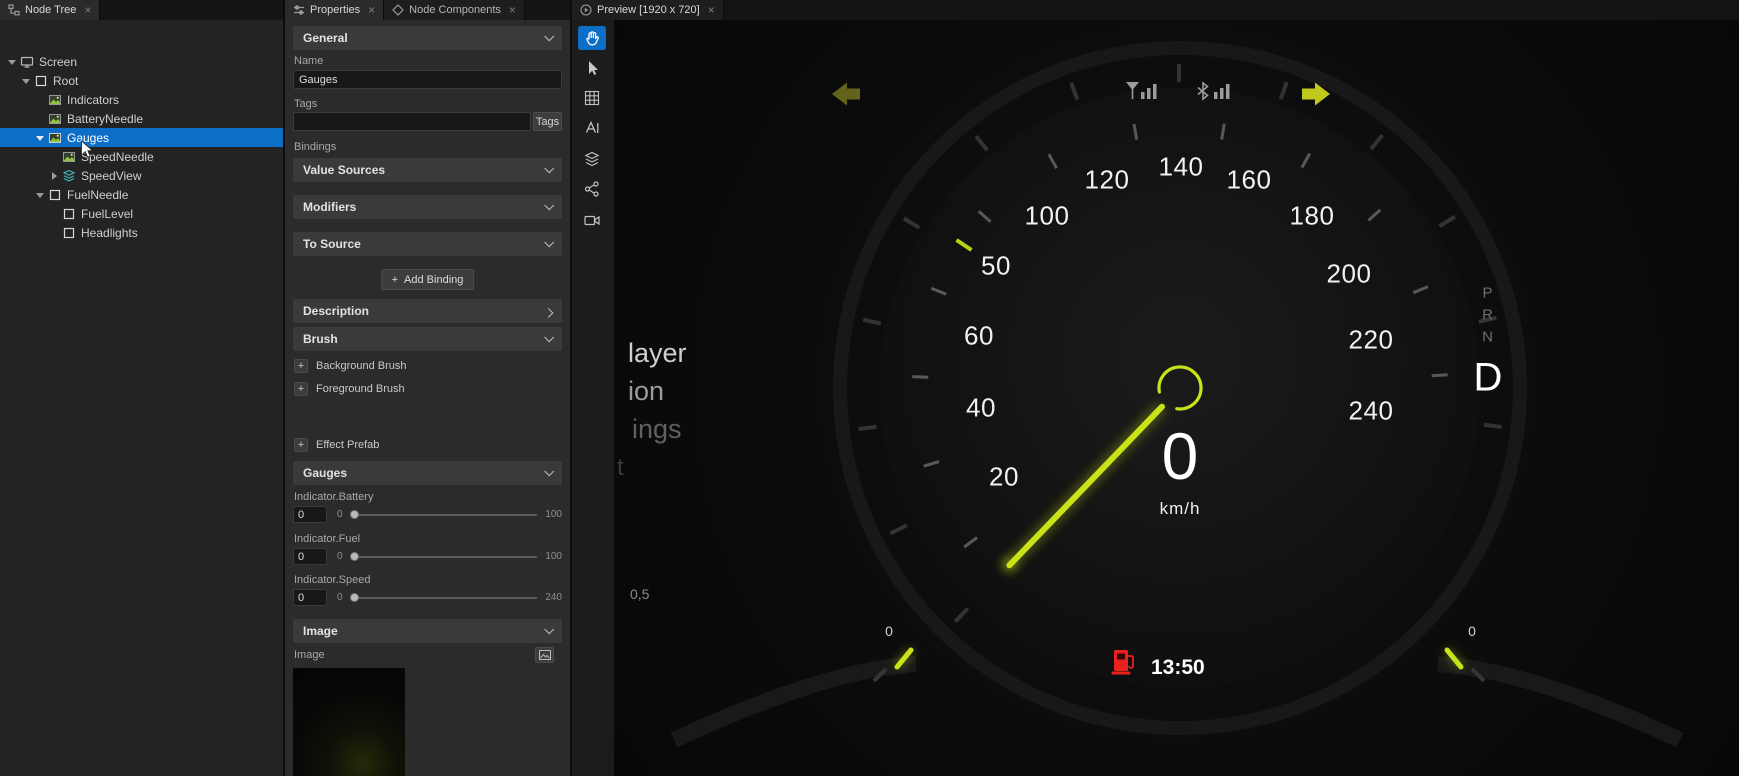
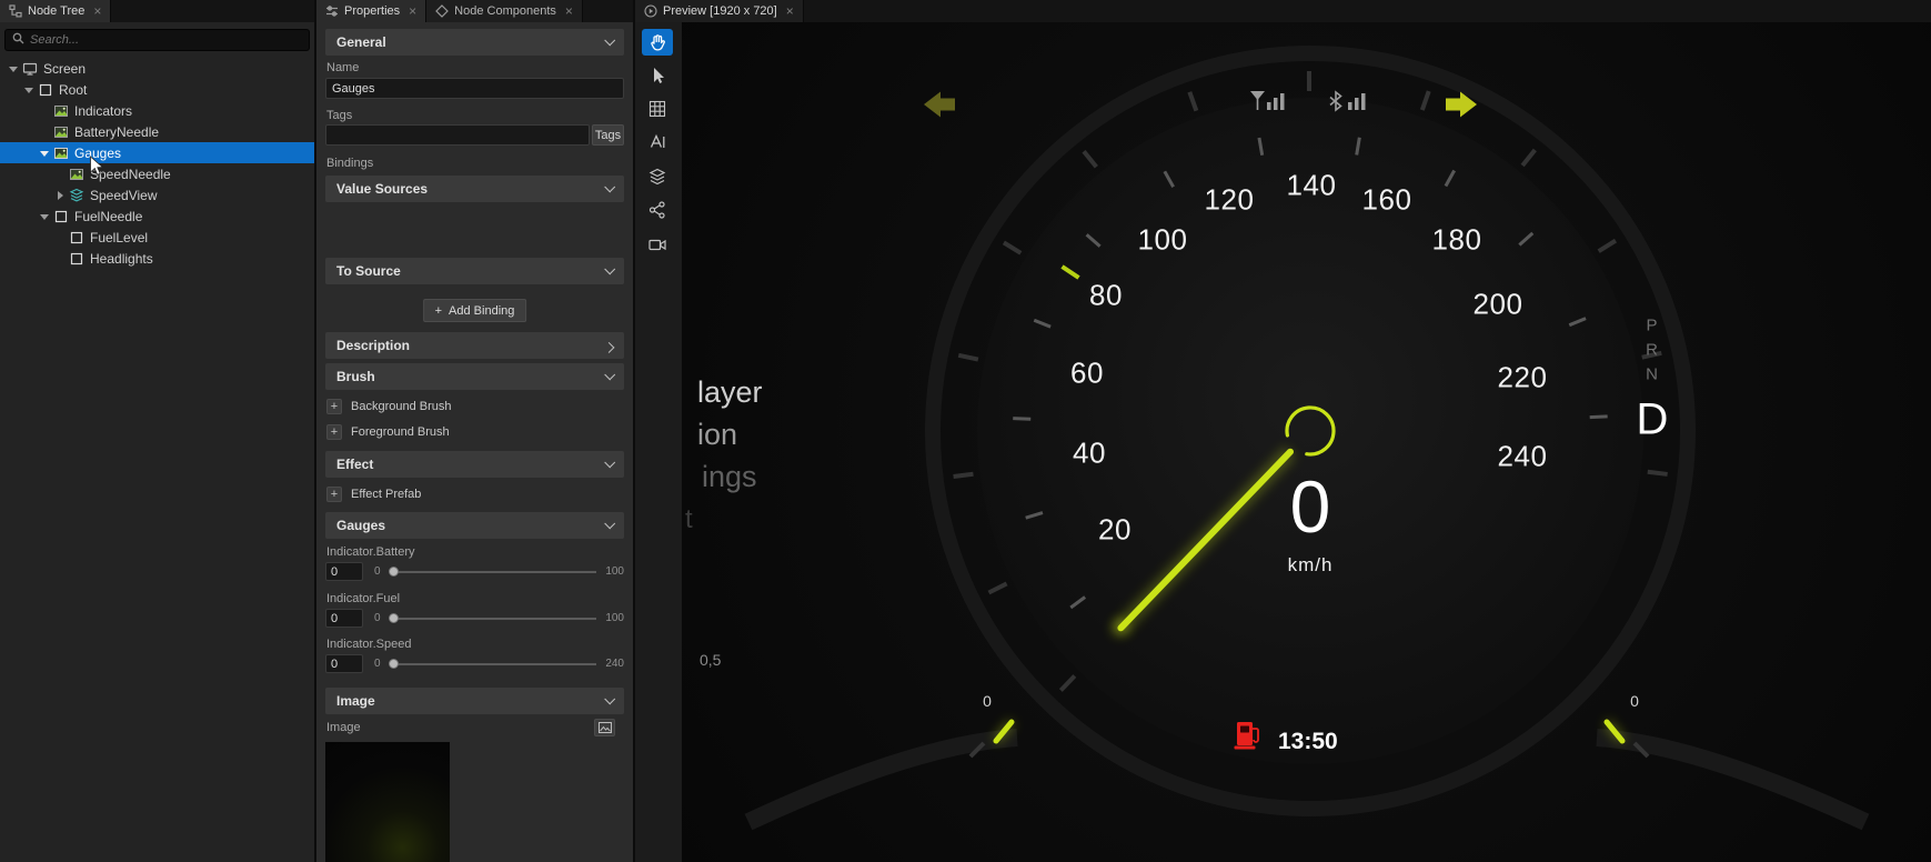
  Node Tree
  ×
+ Search...
  Screen
  Root
  Indicators
  BatteryNeedle
  Gauges
  SpeedNeedle
  SpeedView
  FuelNeedle
  FuelLevel
  Headlights
  Properties
  ×
  Node Components
  ×
  General
  Name
  Gauges
  Tags
  Tags
  Bindings
  Value Sources
- Modifiers
  To Source
  +
  Add Binding
  Description
  Brush
  +
  Background Brush
  +
  Foreground Brush
+ Effect
  +
  Effect Prefab
  Gauges
  Indicator.Battery
  0
  0
  100
  Indicator.Fuel
  0
  0
  100
  Indicator.Speed
  0
  0
  240
  Image
  Image
  Preview [1920 x 720]
  ×
  20
  40
  60
- 50
+ 80
  100
  120
  140
  160
  180
  200
  220
  240
  0
  km/h
  layer
  ion
  ings
  t
  P
  R
  N
  D
  0,5
  0
  0
  13:50
